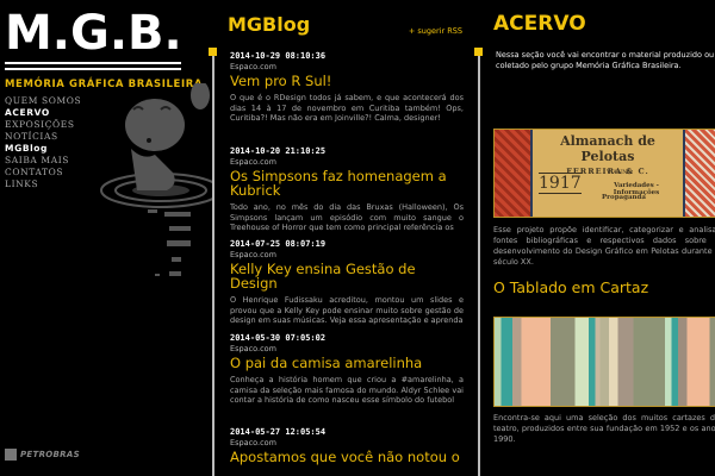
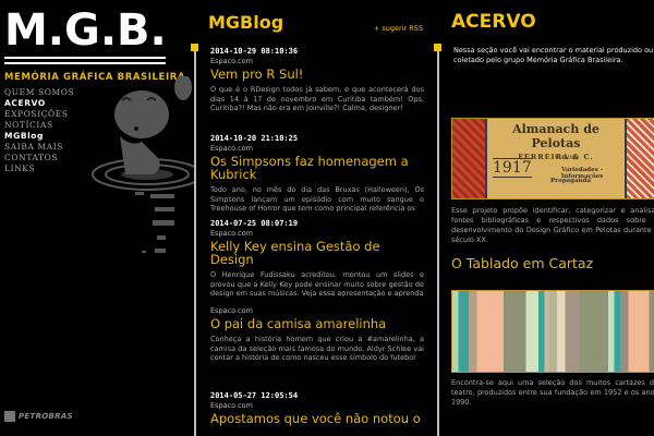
  M.G.B.
  MEMÓRIA GRÁFICA BRASILEIR
  QUEM SOMOS
  ACERVO
  EXPOSIÇÕES
  NOTÍCIAS
  MGBlog
  SAIBA MAIS
  CONTATOS
  LINKS
  PETROBRAS
  MGBlog
  + sugerir RSS
  2014-10-29 08:10:36
  Espaco.com
  Vem pro R Sul!
  O que é o RDesign todos já sabem, e que acontecerá dos dias 14 à 17 de novembro em Curitiba também! Ops, Curitiba?! Mas não era em Joinville?! Calma, designer!
  2014-10-20 21:10:25
  Espaco.com
  Os Simpsons faz homenagem a Kubrick
  Todo ano, no mês do dia das Bruxas (Halloween), Os Simpsons lançam um episódio com muito sangue o Treehouse of Horror que tem como principal referência os
  2014-07-25 08:07:19
  Espaco.com
  Kelly Key ensina Gestão de Design
  O Henrique Fudissaku acreditou, montou um slides e provou que a Kelly Key pode ensinar muito sobre gestão de design em suas músicas. Veja essa apresentação e aprenda
- 2014-05-30 07:05:02
  Espaco.com
  O pai da camisa amarelinha
  Conheça a história homem que criou a #amarelinha, a camisa da seleção mais famosa do mundo. Aldyr Schlee vai contar a história de como nasceu esse símbolo do futebol
  2014-05-27 12:05:54
  Espaco.com
  Apostamos que você não notou o
  ACERVO
  Nessa seção você vai encontrar o material produzido ou coletado pelo grupo Memória Gráfica Brasileira.
  Almanach de Pelotas
  FERREIRA & C.
  1917
  Esse projeto propõe identificar, categorizar e analisa fontes bibliográficas e respectivos dados sobre desenvolvimento do Design Gráfico em Pelotas durante século XX.
  O Tablado em Cartaz
  Encontra-se aqui uma seleção dos muitos cartazes d teatro, produzidos entre sua fundação em 1952 e os ano 1990.
